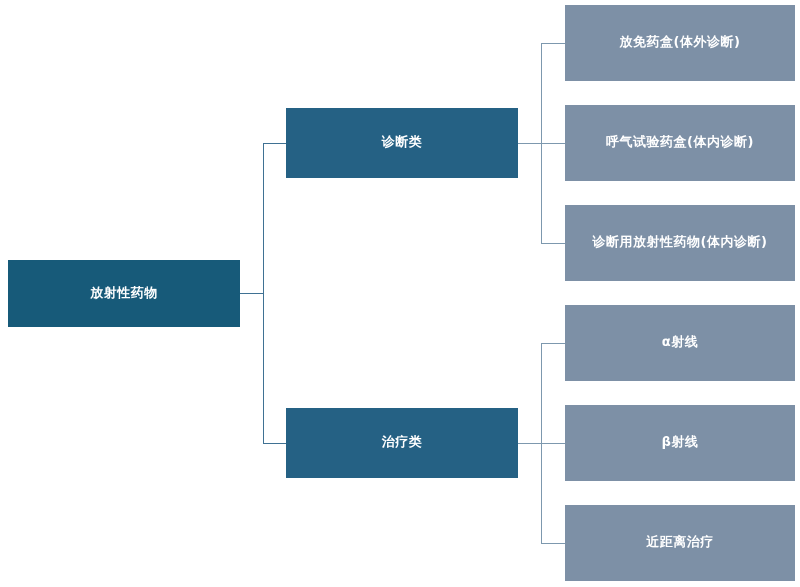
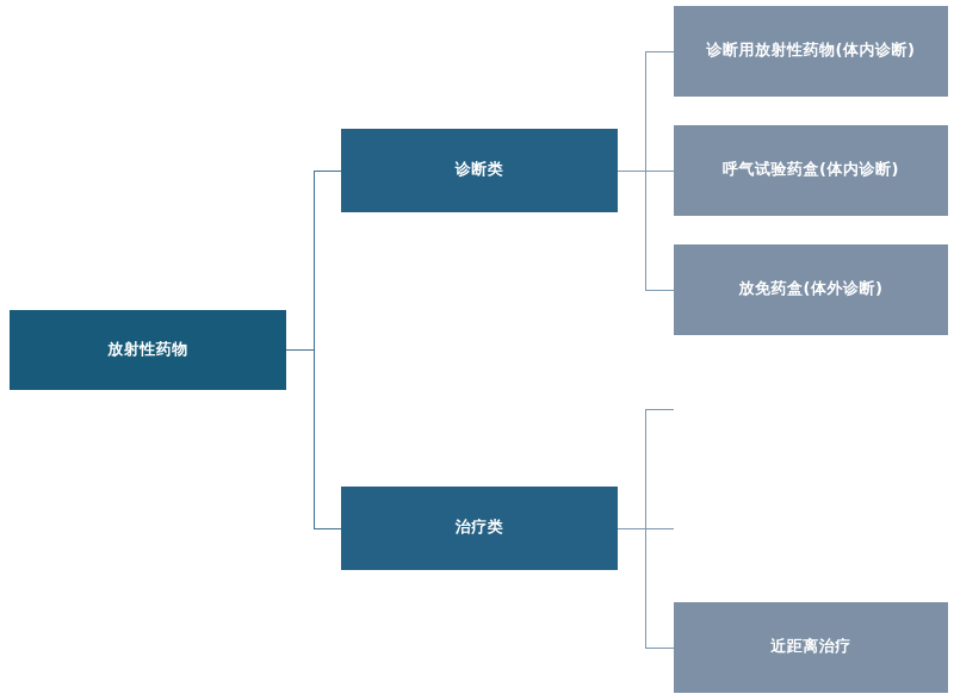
  放射性药物
  诊断类
  治疗类
- 放免药盒(体外诊断)
+ 诊断用放射性药物(体内诊断)
  呼气试验药盒(体内诊断)
- 诊断用放射性药物(体内诊断)
+ 放免药盒(体外诊断)
- α射线
- β射线
  近距离治疗
